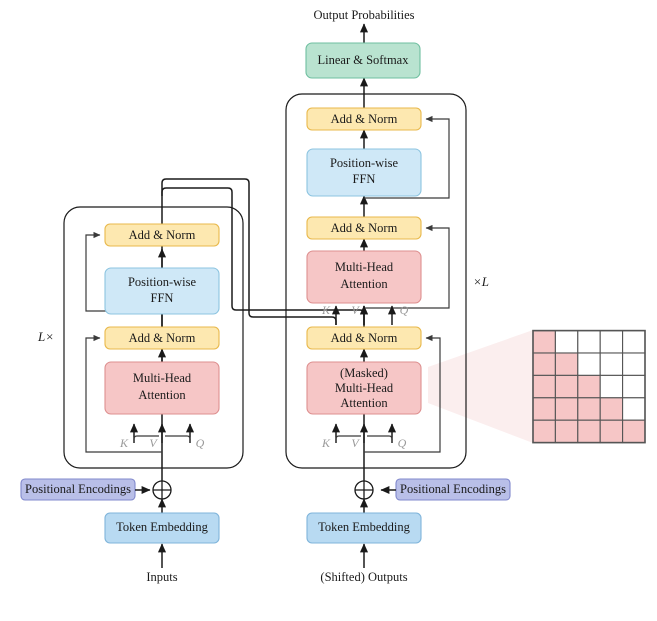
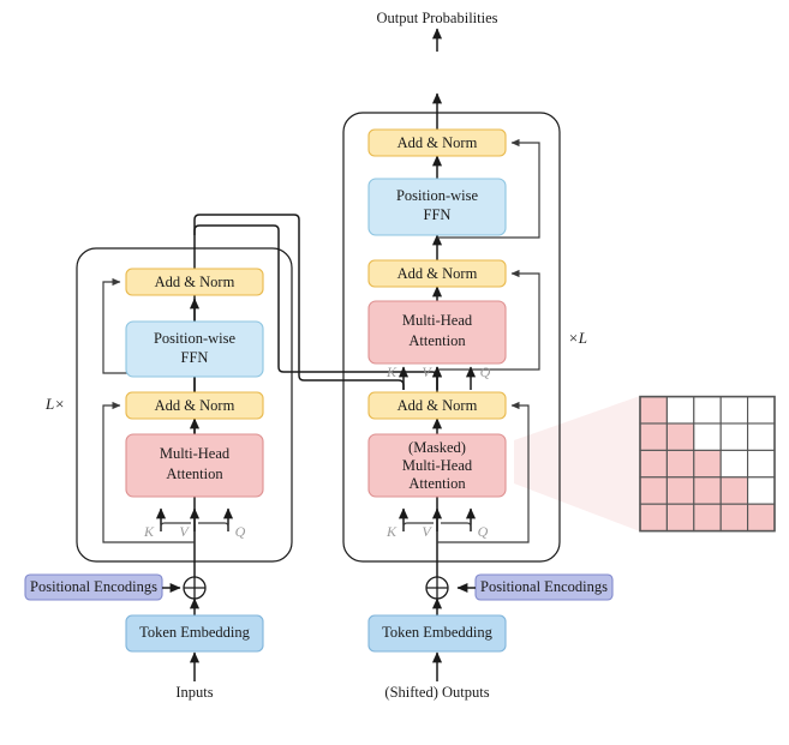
  Add & Norm
  Position-wise
  FFN
  Add & Norm
  Multi-Head
  Attention
  K
  V
  Q
  L×
  Positional Encodings
  Token Embedding
  Inputs
- Linear & Softmax
  Output Probabilities
  Add & Norm
  Position-wise
  FFN
  Add & Norm
  Multi-Head
  Attention
  K
  V
  Q
  Add & Norm
  (Masked)
  Multi-Head
  Attention
  K
  V
  Q
  ×L
  Positional Encodings
  Token Embedding
  (Shifted) Outputs
